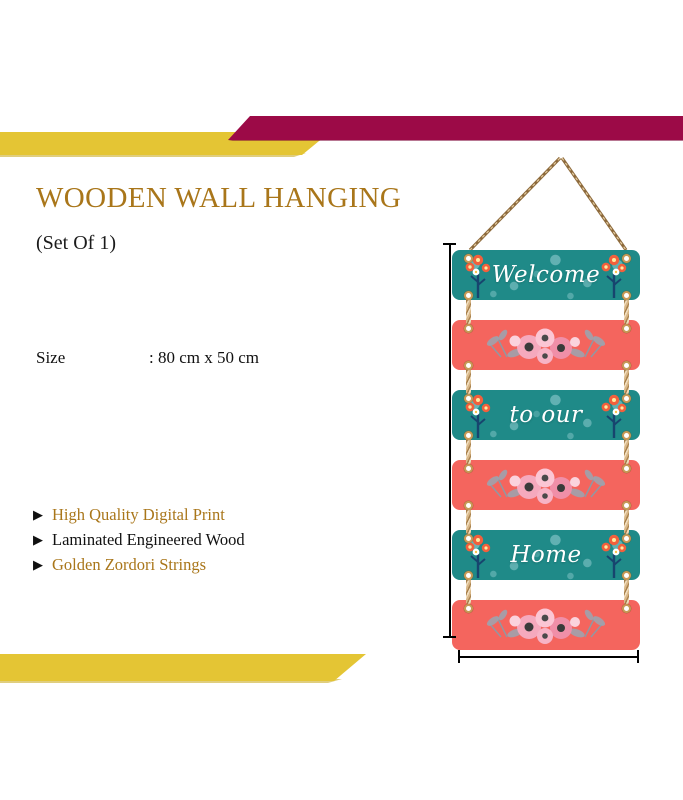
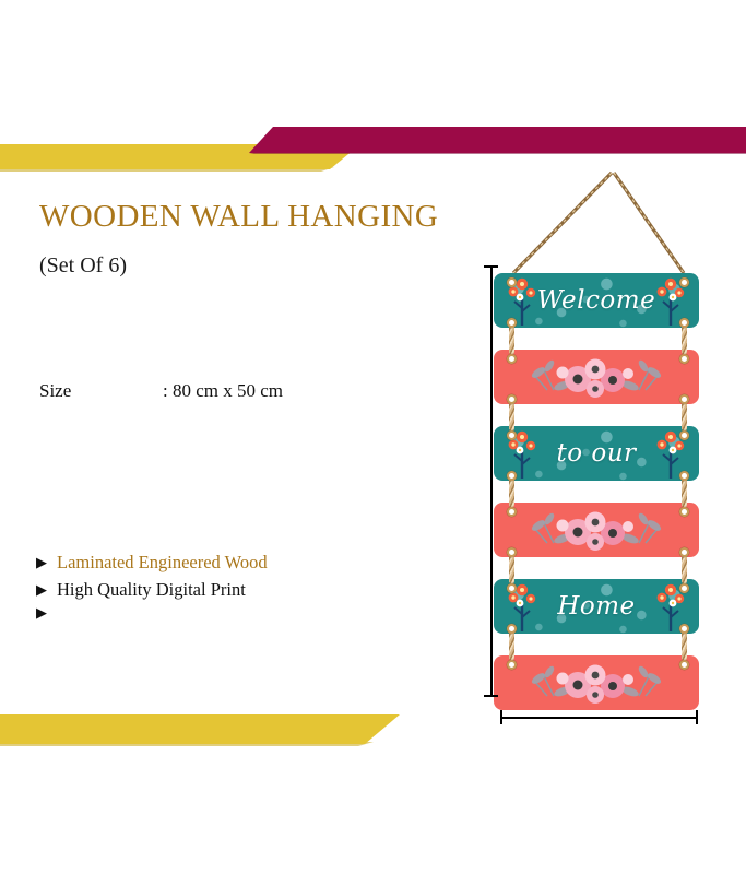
  WOODEN WALL HANGING
- (Set Of 1)
+ (Set Of 6)
  Size
  : 80 cm x 50 cm
  ▶
- High Quality Digital Print
+ Laminated Engineered Wood
  ▶
- Laminated Engineered Wood
+ High Quality Digital Print
  ▶
- Golden Zordori Strings
  Welcome
  to our
  Home
